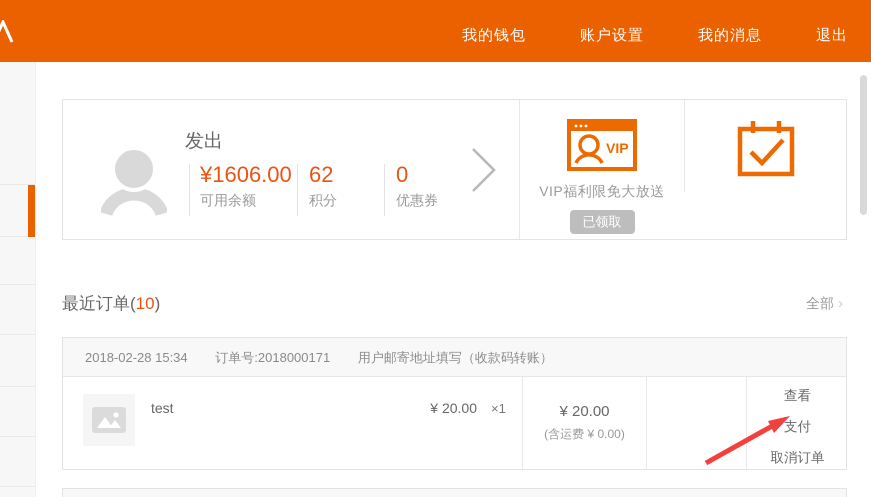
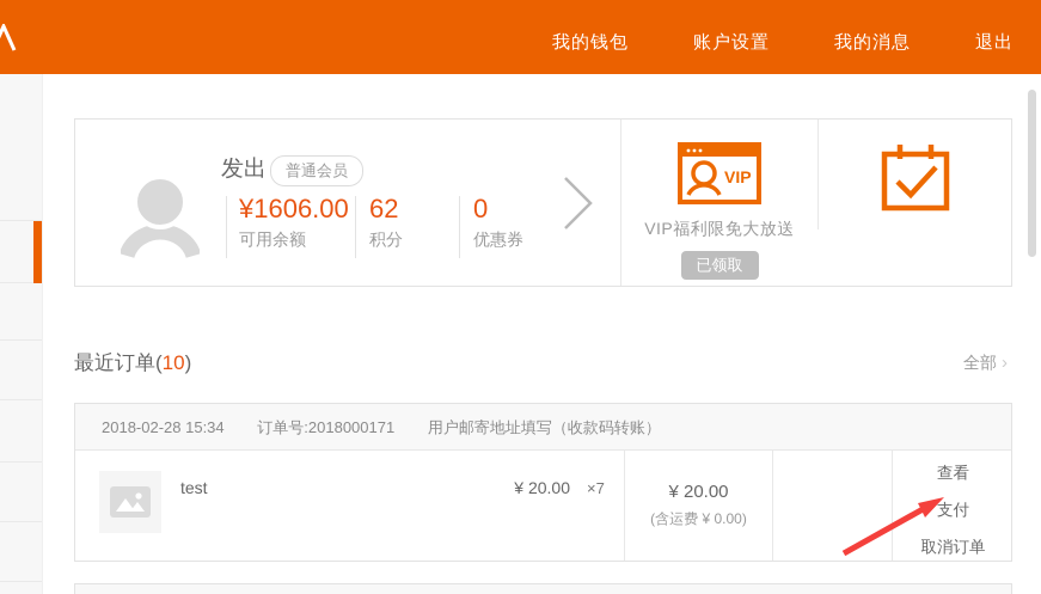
  我的钱包
  账户设置
  我的消息
  退出
  发出
+ 普通会员
  ¥1606.00
  可用余额
  62
  积分
  0
  优惠券
  VIP
  VIP福利限免大放送
  已领取
  最近订单(10)
  全部 ›
  2018-02-28 15:34 订单号:2018000171 用户邮寄地址填写（收款码转账）
  test
  ¥ 20.00
- ×1
+ ×7
  ¥ 20.00
  (含运费 ¥ 0.00)
  查看
  支付
  取消订单
